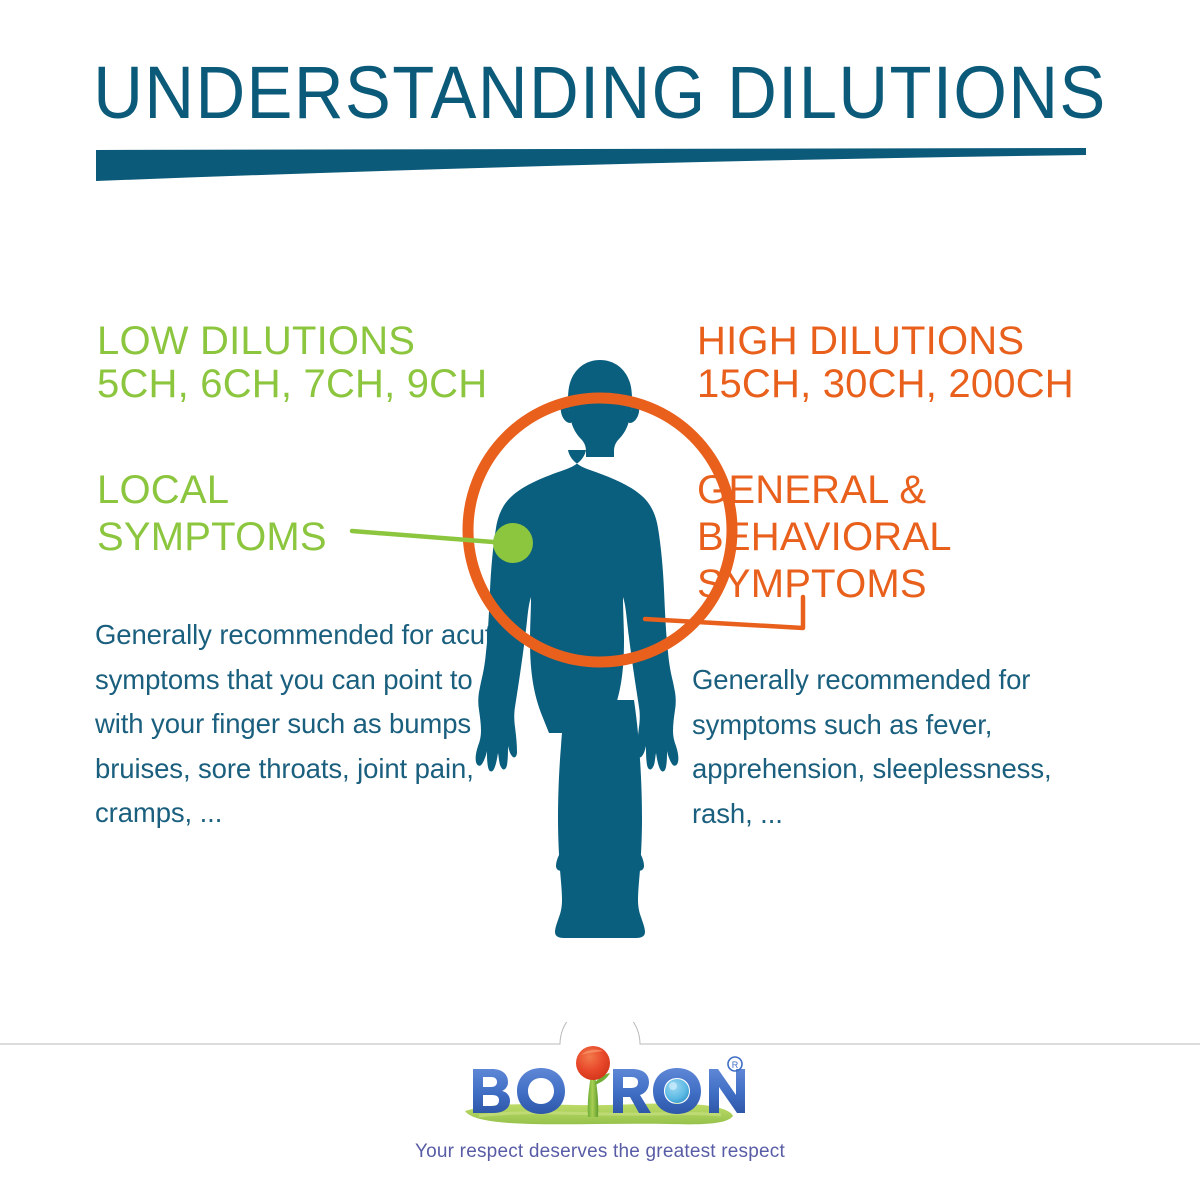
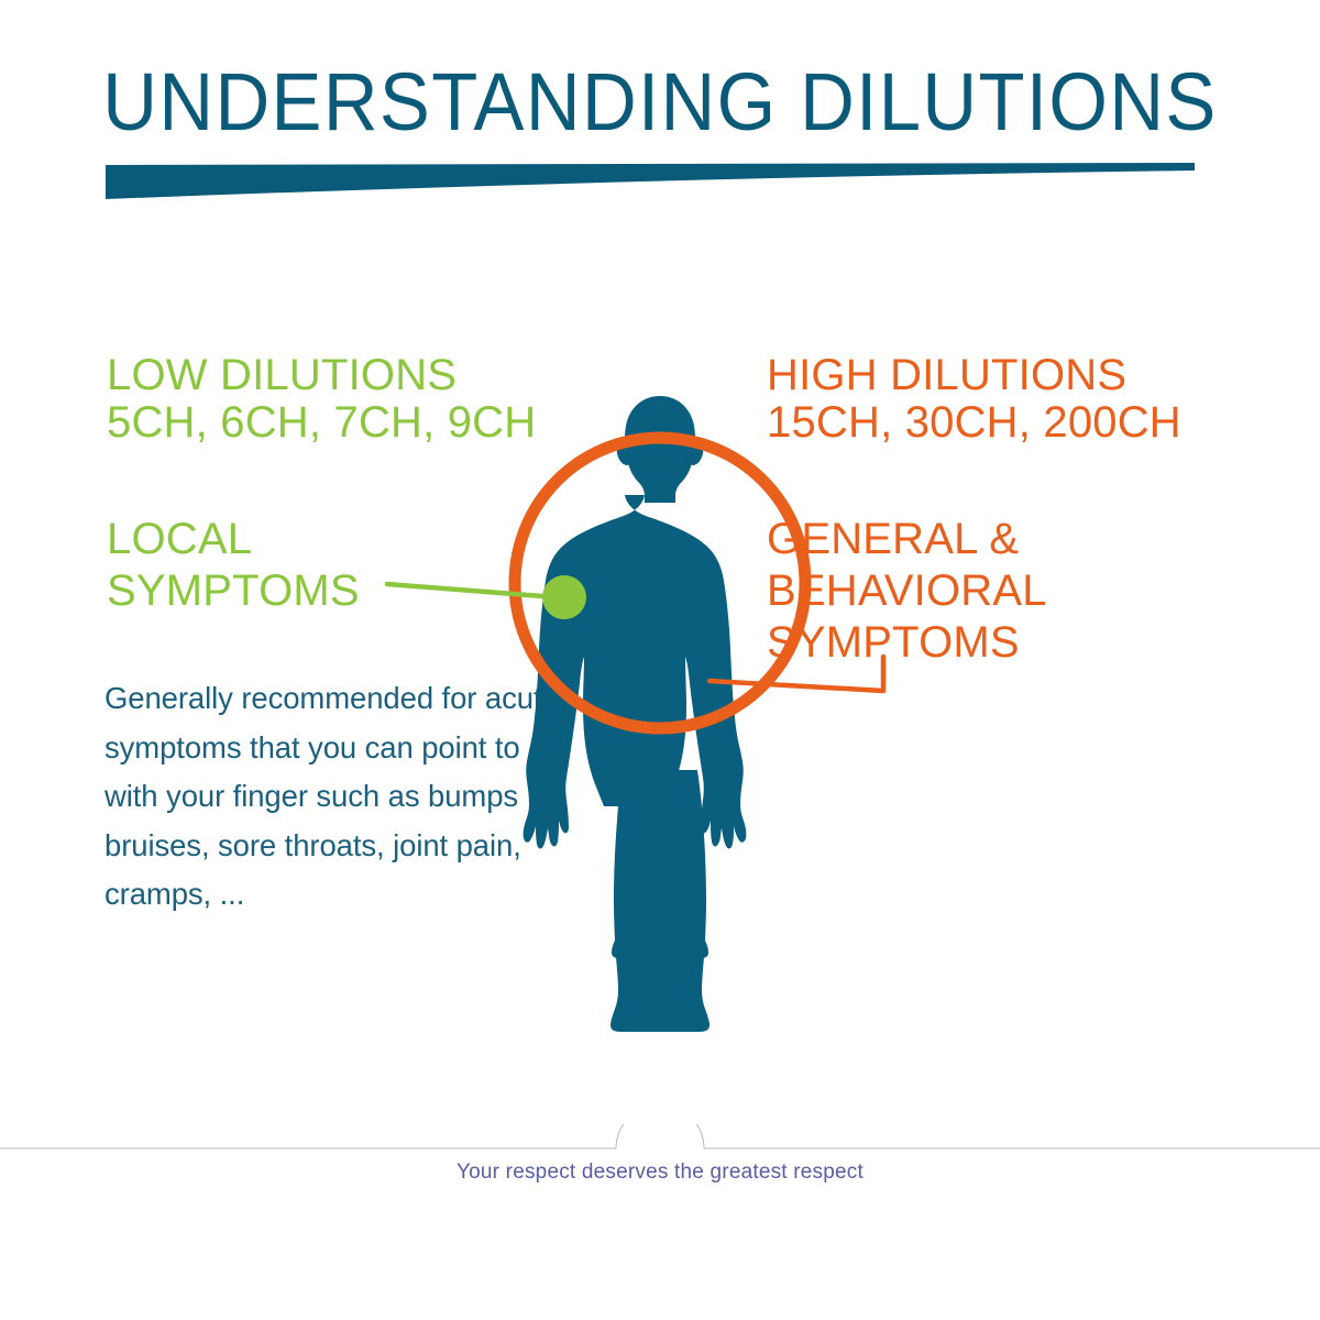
  UNDERSTANDING DILUTIONS
  LOW DILUTIONS
  5CH, 6CH, 7CH, 9CH
  HIGH DILUTIONS
  15CH, 30CH, 200CH
  LOCAL
  SYMPTOMS
  GENERAL &
  BEHAVIORAL
  SYMPTOMS
  Generally recommended for acu symptoms that you can point to with your finger such as bumps bruises, sore throats, joint pain, cramps, ...
- Generally recommended for symptoms such as fever, apprehension, sleeplessness, rash, ...
- R
  Your respect deserves the greatest respect
